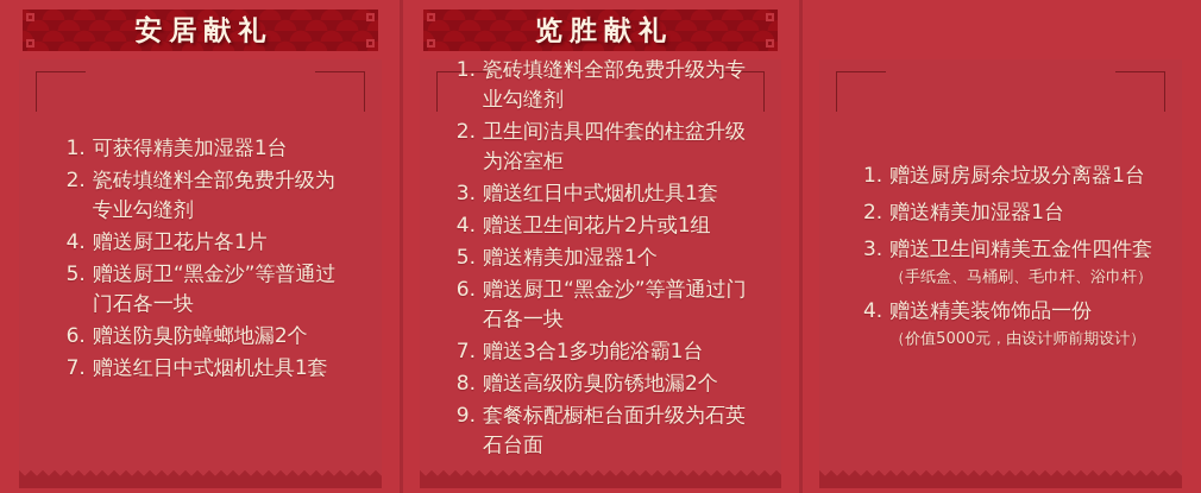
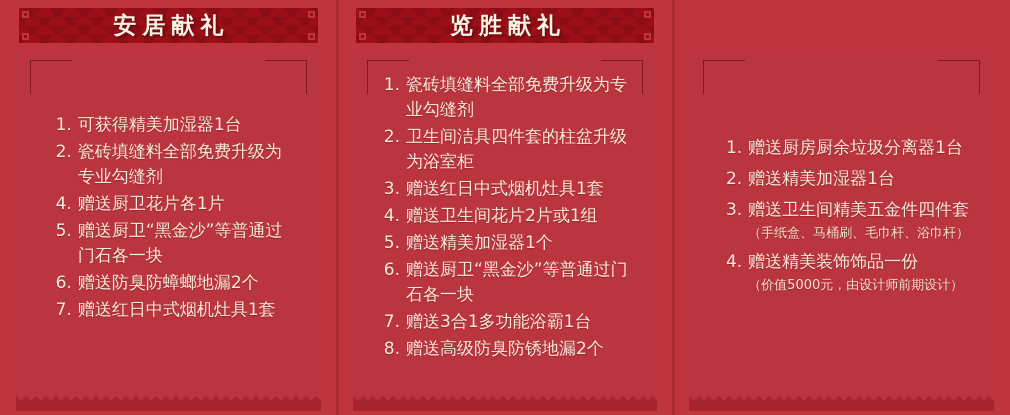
  安居献礼
  1.
  可获得精美加湿器1台
  2.
  瓷砖填缝料全部免费升级为专业勾缝剂
  4.
  赠送厨卫花片各1片
  5.
  赠送厨卫“黑金沙”等普通过门石各一块
  6.
  赠送防臭防蟑螂地漏2个
  7.
  赠送红日中式烟机灶具1套
  览胜献礼
  1.
  瓷砖填缝料全部免费升级为专业勾缝剂
  2.
  卫生间洁具四件套的柱盆升级为浴室柜
  3.
  赠送红日中式烟机灶具1套
  4.
  赠送卫生间花片2片或1组
  5.
  赠送精美加湿器1个
  6.
  赠送厨卫“黑金沙”等普通过门石各一块
  7.
  赠送3合1多功能浴霸1台
  8.
  赠送高级防臭防锈地漏2个
- 9.
- 套餐标配橱柜台面升级为石英石台面
  1.
  赠送厨房厨余垃圾分离器1台
  2.
  赠送精美加湿器1台
  3.
  赠送卫生间精美五金件四件套
  （手纸盒、马桶刷、毛巾杆、浴巾杆）
  4.
  赠送精美装饰饰品一份
  （价值5000元，由设计师前期设计）
